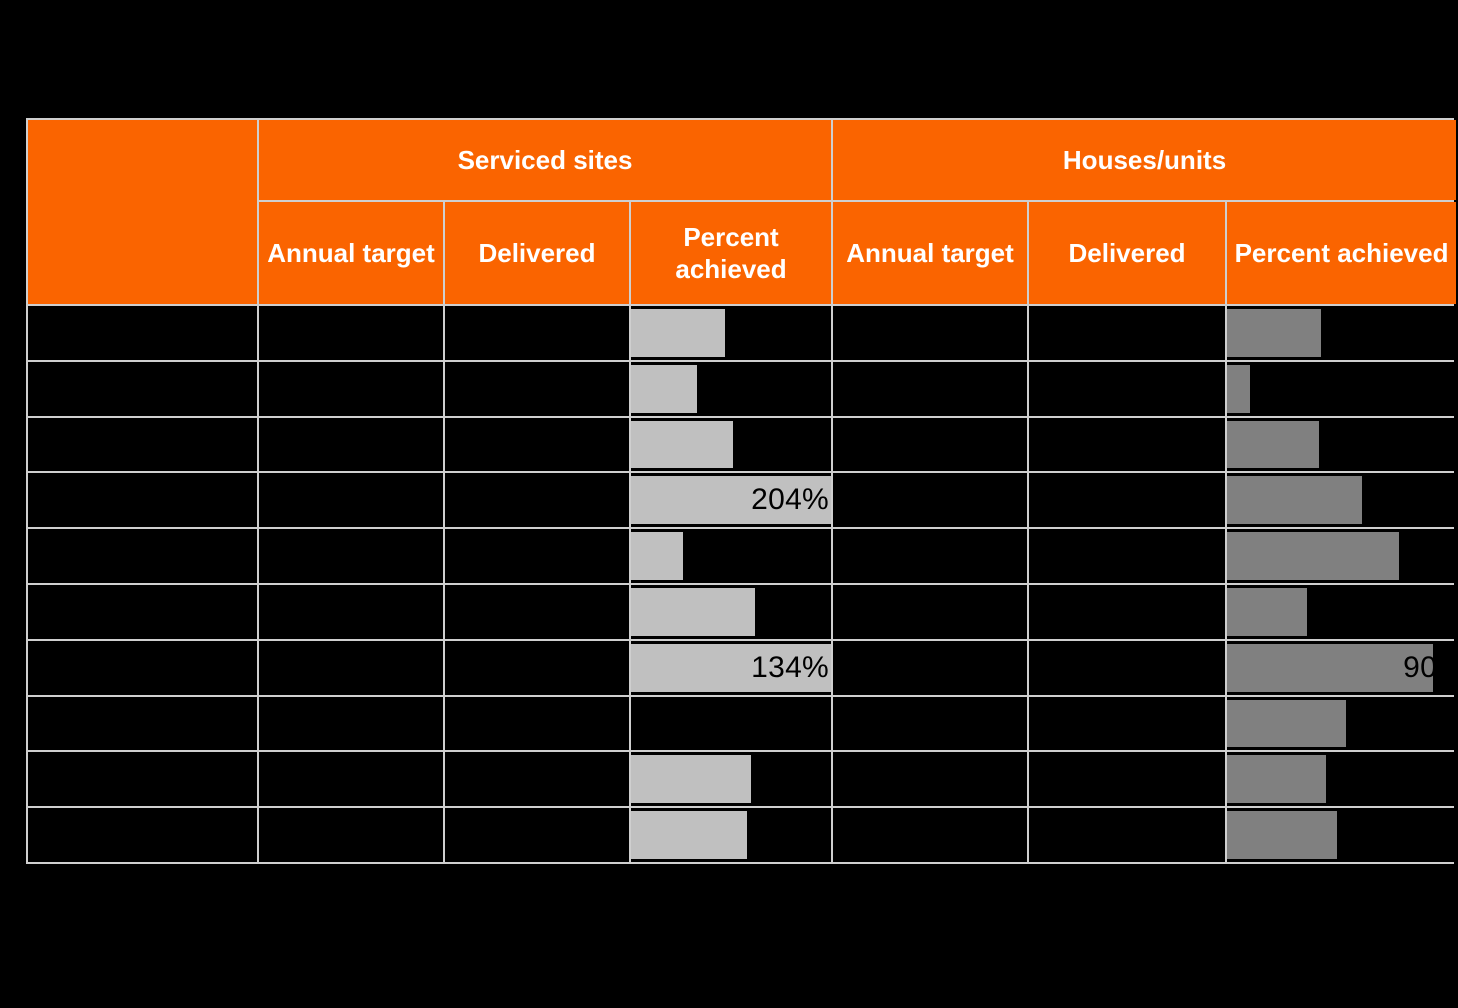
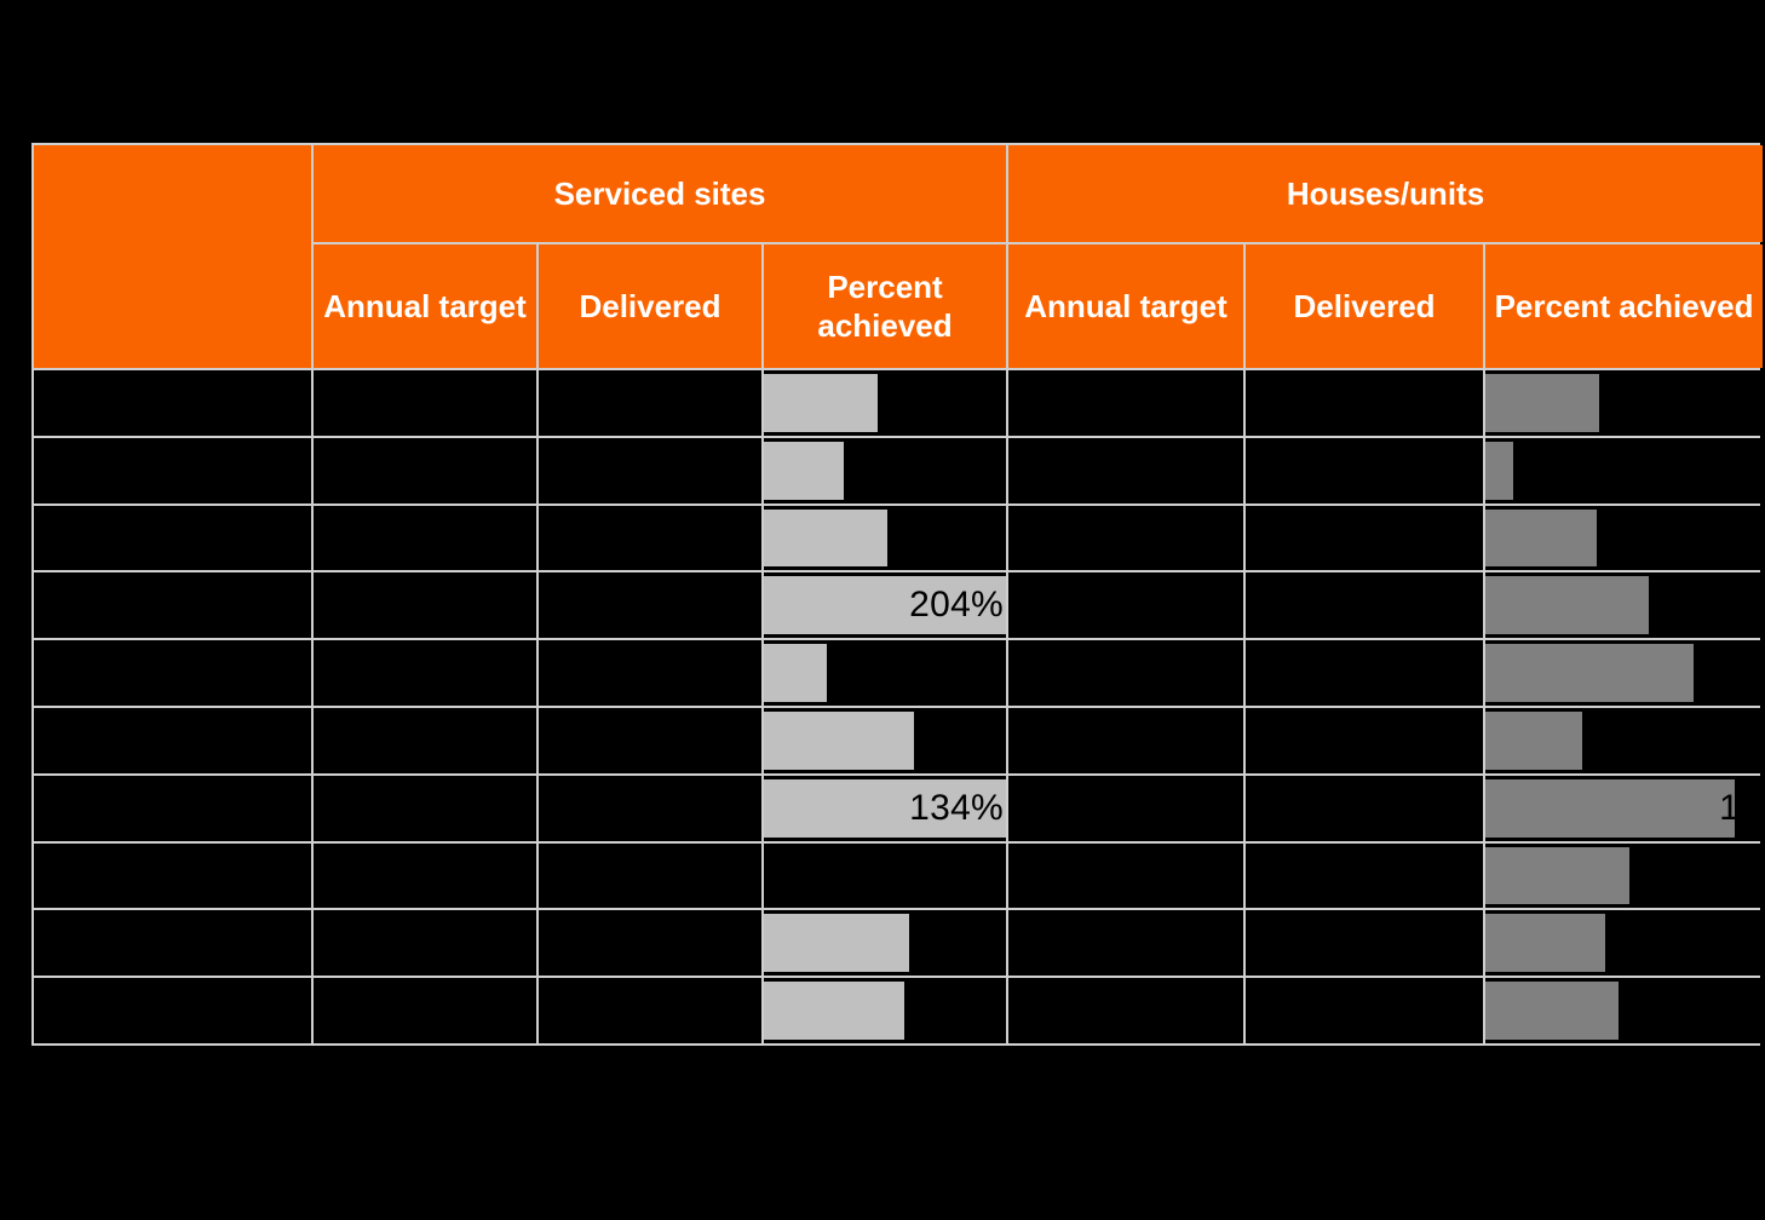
  	Serviced sites	Houses/units
  Annual target	Delivered	Percent achieved	Annual target	Delivered	Percent achieved
  			204%
- 			134%			90%
+ 			134%			1%
